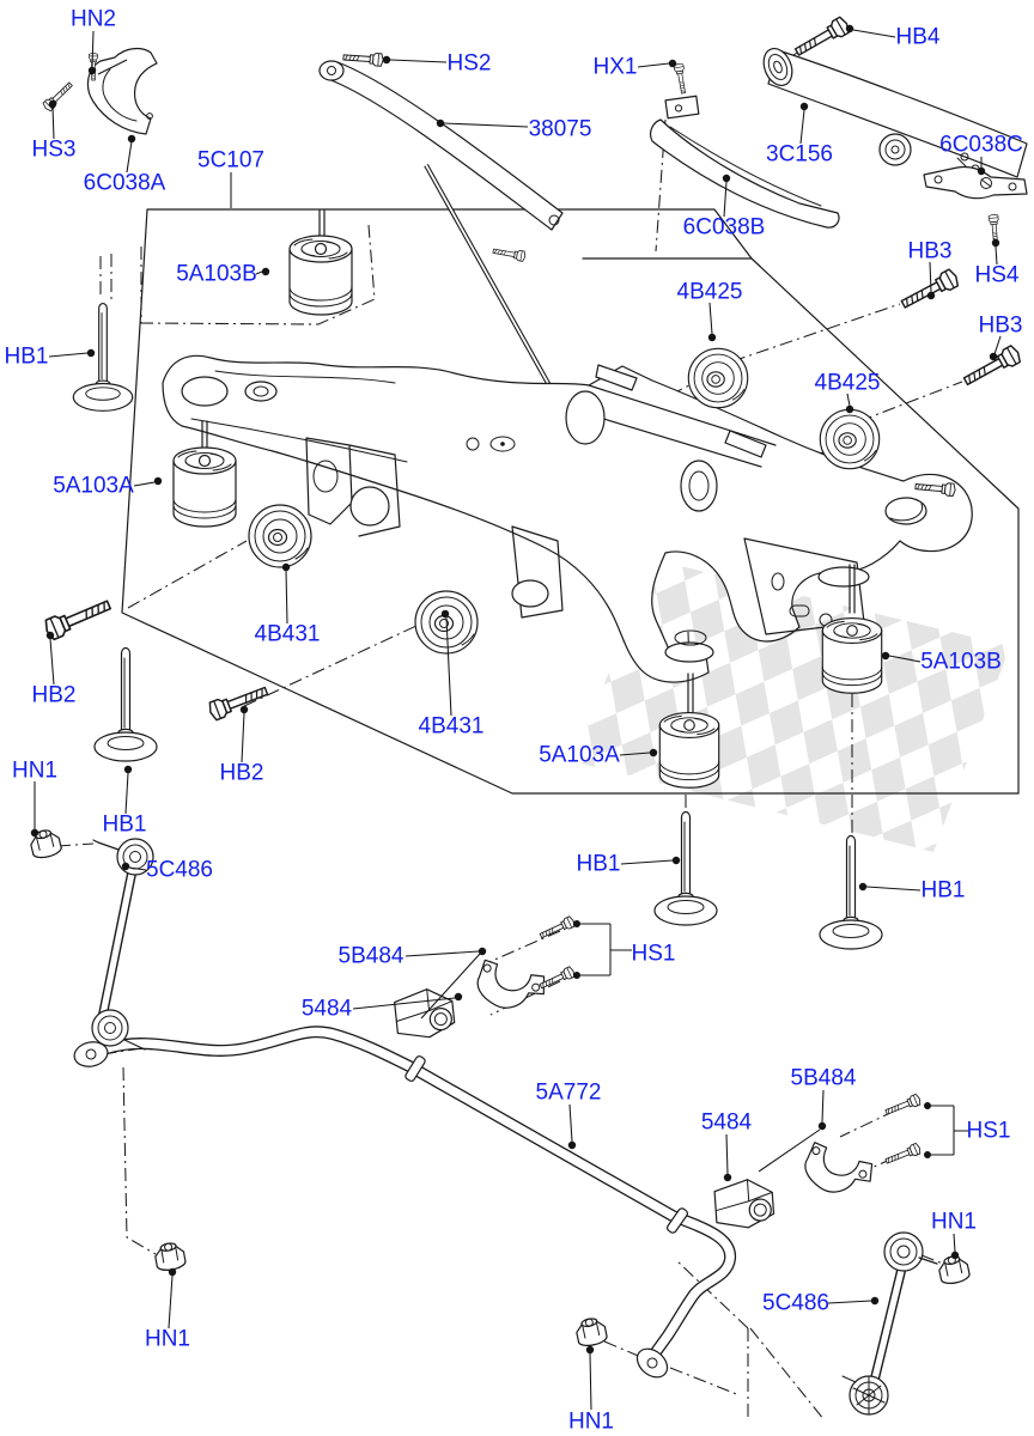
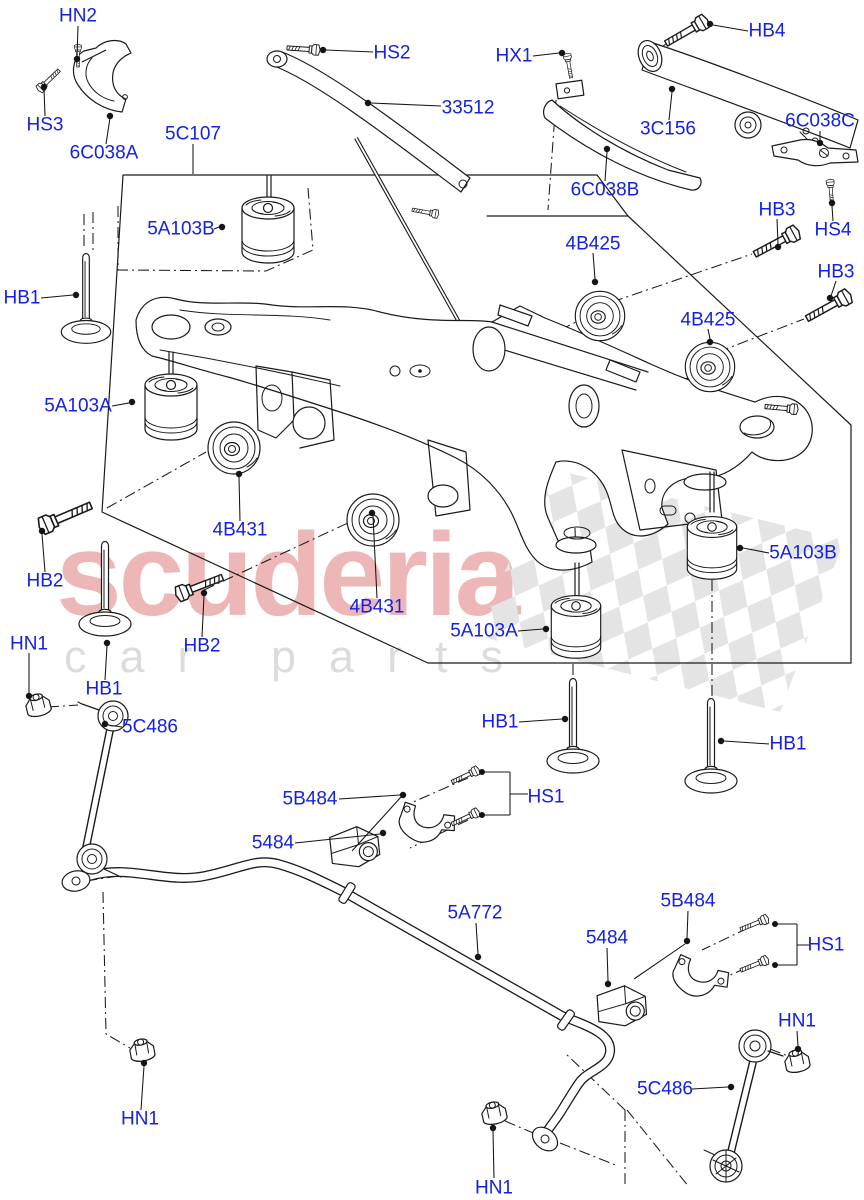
+ scuderia
+ car parts
  HN2
  HS3
  6C038A
  5C107
  HS2
- 38075
+ 33512
  HX1
  HB4
  3C156
  6C038C
  6C038B
  HB3
  HS4
  HB3
  4B425
  4B425
  5A103B
  5A103B
  5A103A
  5A103A
  4B431
  4B431
  HB1
  HB2
  HB2
  HB1
  HN1
  5C486
  5B484
  5484
  HS1
  HB1
  HB1
  5A772
  5484
  5B484
  HS1
  HN1
  5C486
  HN1
  HN1
